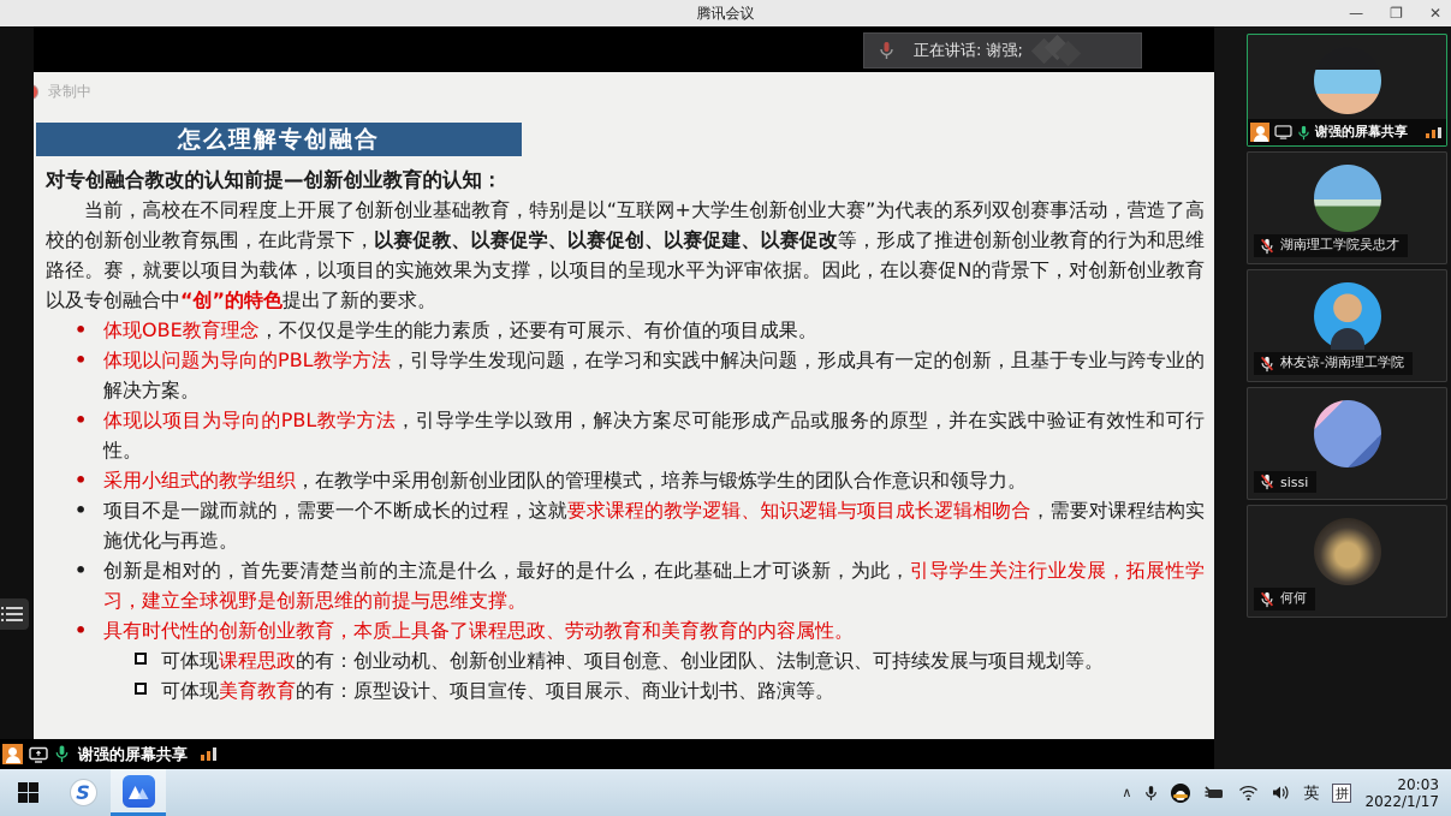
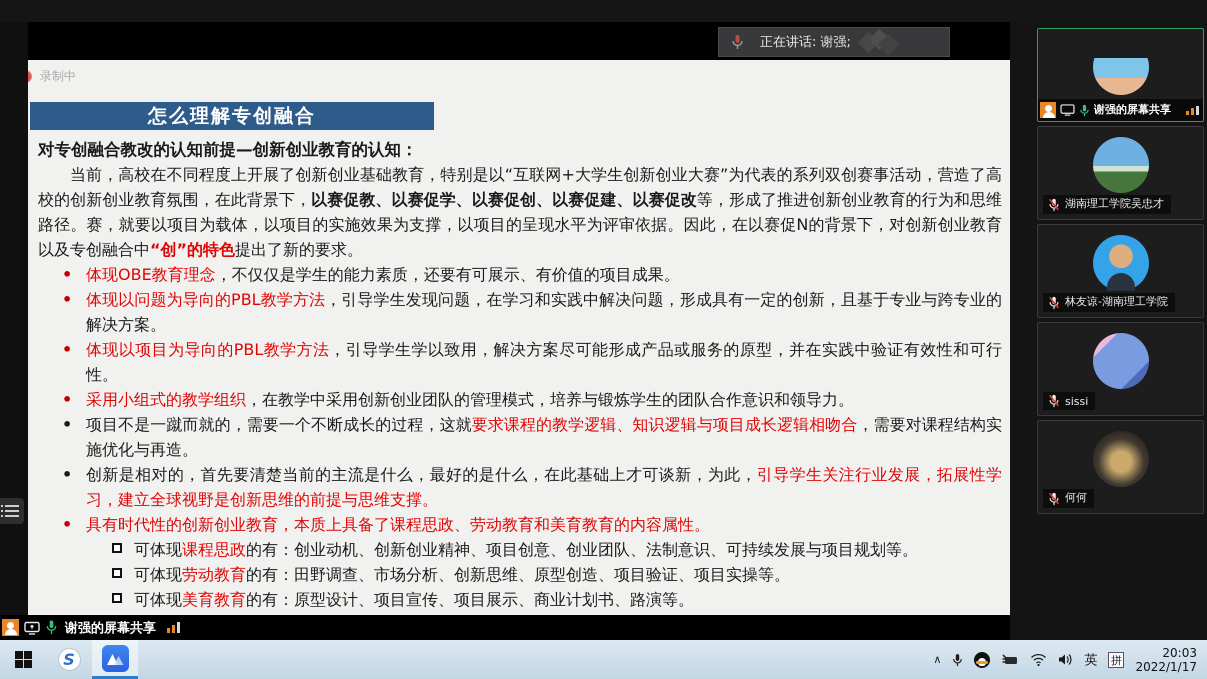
- 腾讯会议
- —
- ❐
- ✕
  正在讲话: 谢强;
  录制中
  怎么理解专创融合
  对专创融合教改的认知前提—创新创业教育的认知：
  当前，高校在不同程度上开展了创新创业基础教育，特别是以“互联网+大学生创新创业大赛”为代表的系列双创赛事活动，营造了高校的创新创业教育氛围，在此背景下，以赛促教、以赛促学、以赛促创、以赛促建、以赛促改等，形成了推进创新创业教育的行为和思维路径。赛，就要以项目为载体，以项目的实施效果为支撑，以项目的呈现水平为评审依据。因此，在以赛促N的背景下，对创新创业教育以及专创融合中“创”的特色提出了新的要求。
  •
  体现OBE教育理念，不仅仅是学生的能力素质，还要有可展示、有价值的项目成果。
  •
  体现以问题为导向的PBL教学方法，引导学生发现问题，在学习和实践中解决问题，形成具有一定的创新，且基于专业与跨专业的解决方案。
  •
  体现以项目为导向的PBL教学方法，引导学生学以致用，解决方案尽可能形成产品或服务的原型，并在实践中验证有效性和可行性。
  •
  采用小组式的教学组织，在教学中采用创新创业团队的管理模式，培养与锻炼学生的团队合作意识和领导力。
  •
  项目不是一蹴而就的，需要一个不断成长的过程，这就要求课程的教学逻辑、知识逻辑与项目成长逻辑相吻合，需要对课程结构实施优化与再造。
  •
  创新是相对的，首先要清楚当前的主流是什么，最好的是什么，在此基础上才可谈新，为此，引导学生关注行业发展，拓展性学习，建立全球视野是创新思维的前提与思维支撑。
  •
  具有时代性的创新创业教育，本质上具备了课程思政、劳动教育和美育教育的内容属性。
  可体现课程思政的有：创业动机、创新创业精神、项目创意、创业团队、法制意识、可持续发展与项目规划等。
+ 可体现劳动教育的有：田野调查、市场分析、创新思维、原型创造、项目验证、项目实操等。
  可体现美育教育的有：原型设计、项目宣传、项目展示、商业计划书、路演等。
  谢强的屏幕共享
  谢强的屏幕共享
  湖南理工学院吴忠才
  林友谅-湖南理工学院
  sissi
  何何
  S
  ∧
  英
  拼
  20:03
  2022/1/17
